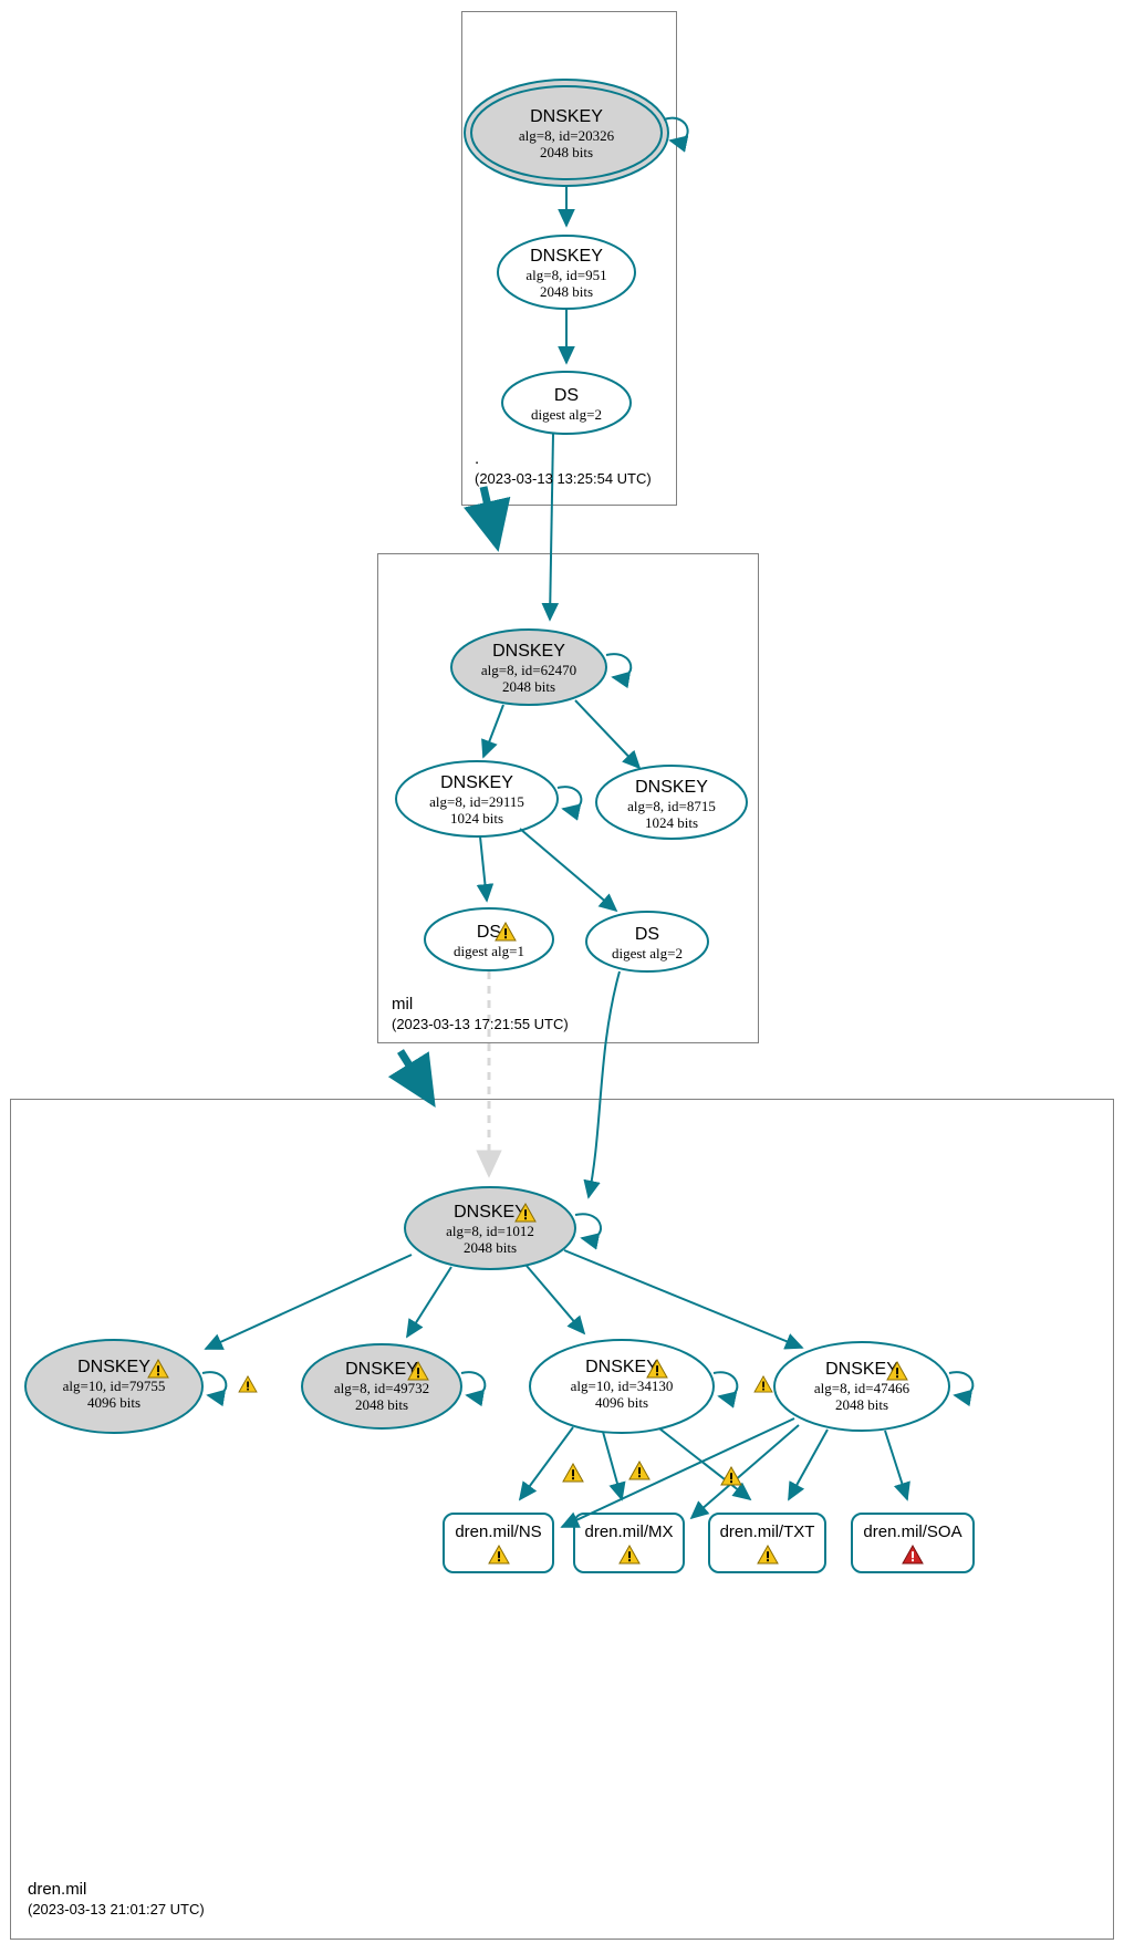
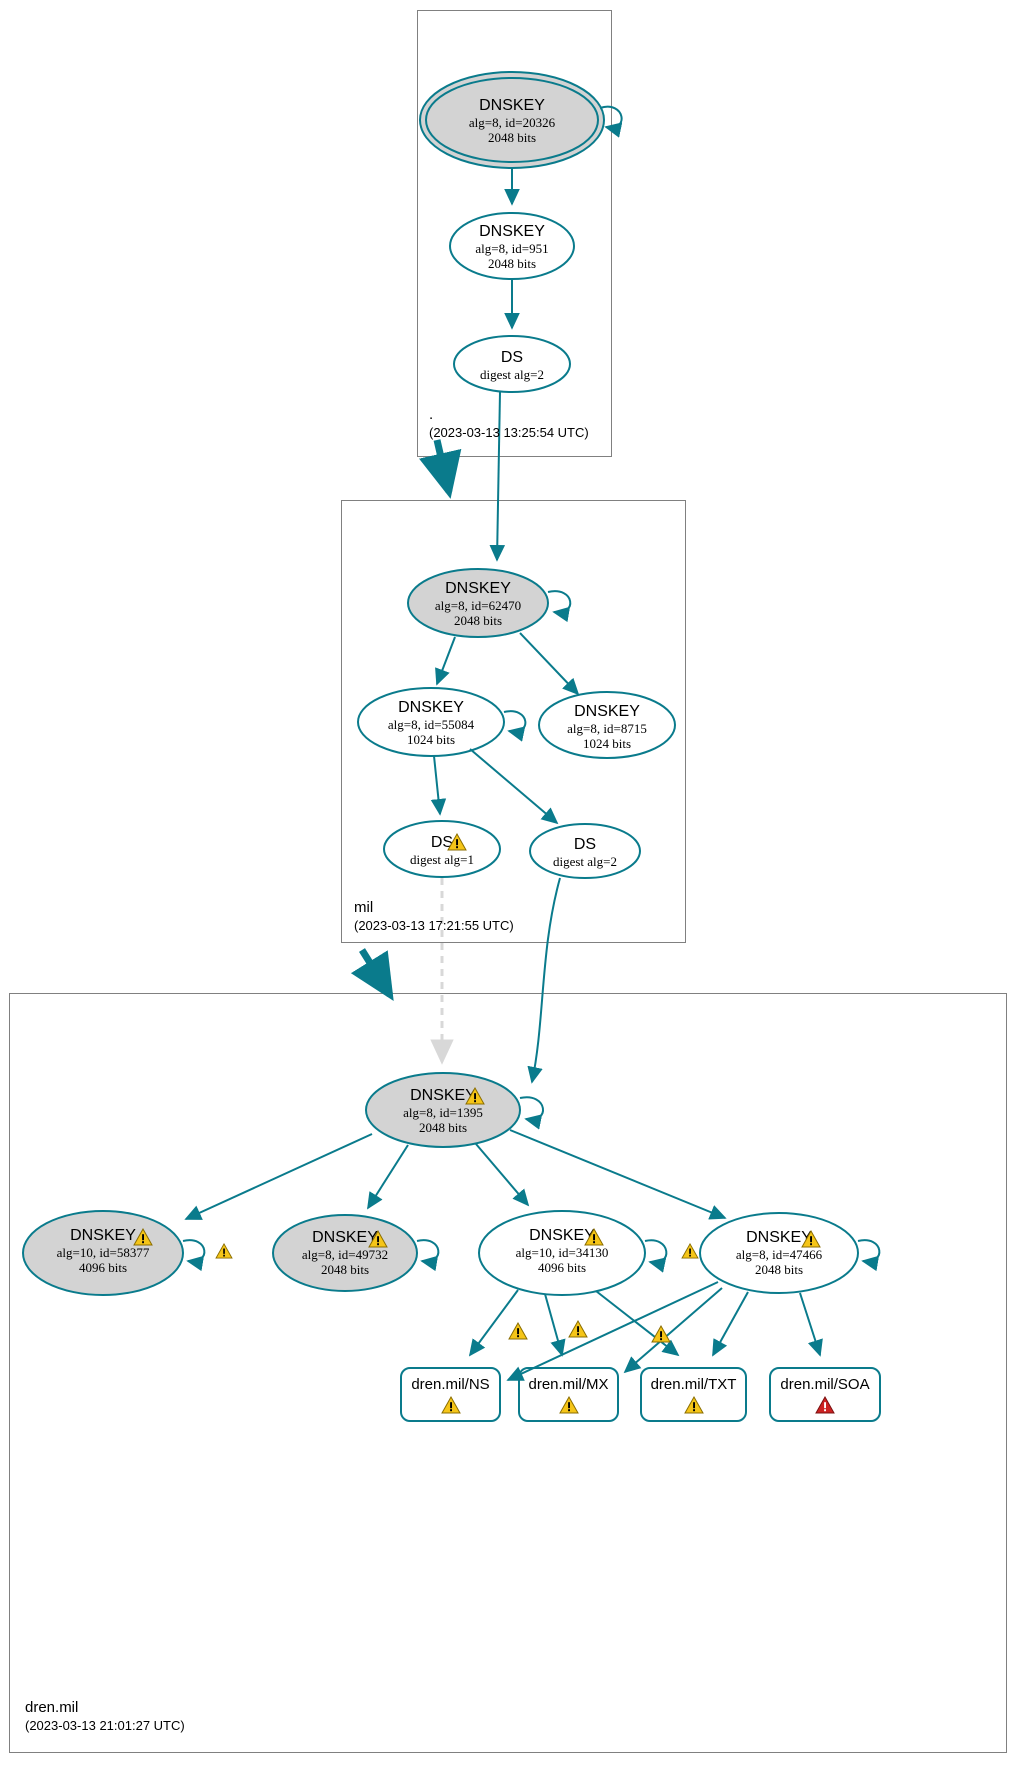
  DNSKEY
  alg=8, id=20326
  2048 bits
  DNSKEY
  alg=8, id=951
  2048 bits
  DS
  digest alg=2
  DNSKEY
  alg=8, id=62470
  2048 bits
  DNSKEY
- alg=8, id=29115
+ alg=8, id=55084
  1024 bits
  DNSKEY
  alg=8, id=8715
  1024 bits
  DS
  digest alg=1
  DS
  digest alg=2
  DNSKE
- alg=8, id=1012
+ alg=8, id=1395
  2048 bits
  DNSKEY
- alg=10, id=79755
+ alg=10, id=58377
  4096 bits
  DNSKEY
  alg=8, id=49732
  2048 bits
  DNSKEY
  alg=10, id=34130
  4096 bits
  DNSKEY
  alg=8, id=47466
  2048 bits
  dren.mil/NS
  dren.mil/MX
  dren.mil/TXT
  dren.mil/SOA
  .
  (2023-03-13 13:25:54 UTC)
  mil
  (2023-03-13 17:21:55 UTC)
  dren.mil
  (2023-03-13 21:01:27 UTC)
